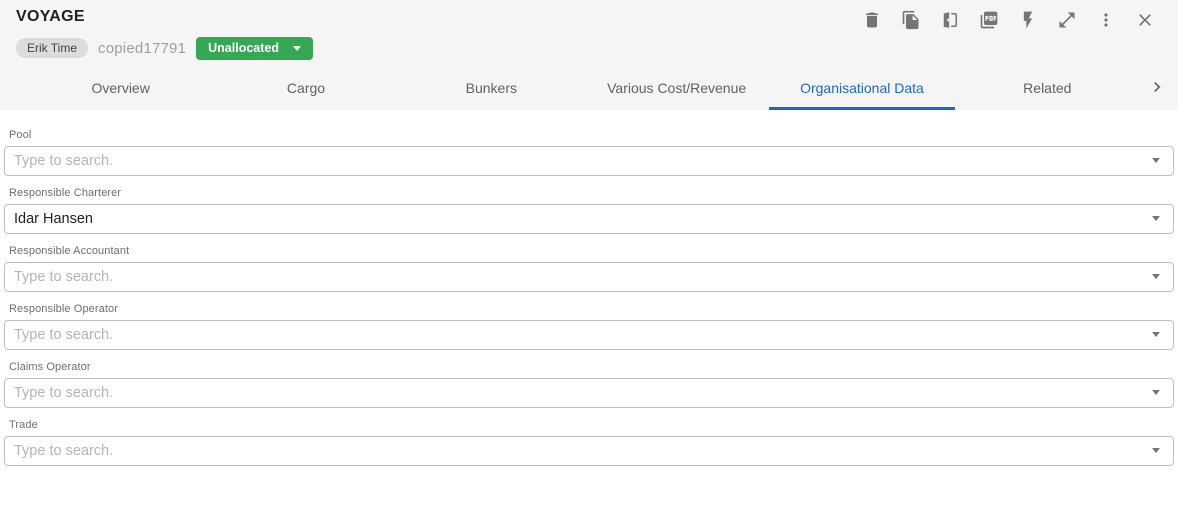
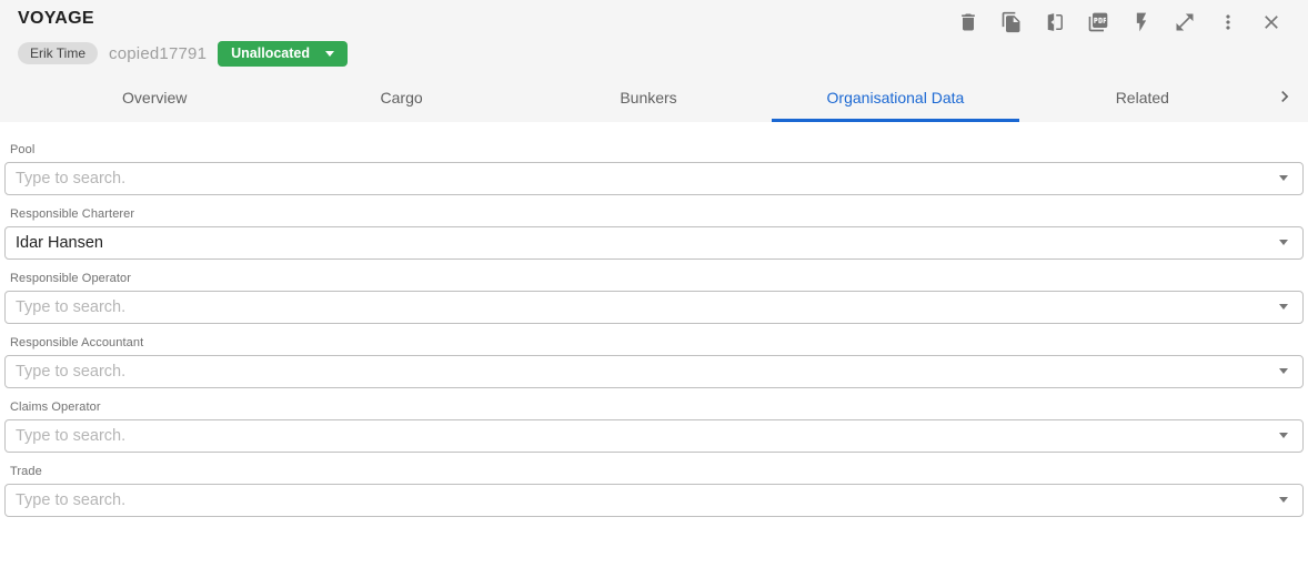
  VOYAGE
  Erik Time
  copied17791
  Unallocated
  Overview
  Cargo
  Bunkers
- Various Cost/Revenue
  Organisational Data
  Related
  Pool
  Type to search.
  Responsible Charterer
  Idar Hansen
- Responsible Accountant
+ Responsible Operator
  Type to search.
- Responsible Operator
+ Responsible Accountant
  Type to search.
  Claims Operator
  Type to search.
  Trade
  Type to search.
